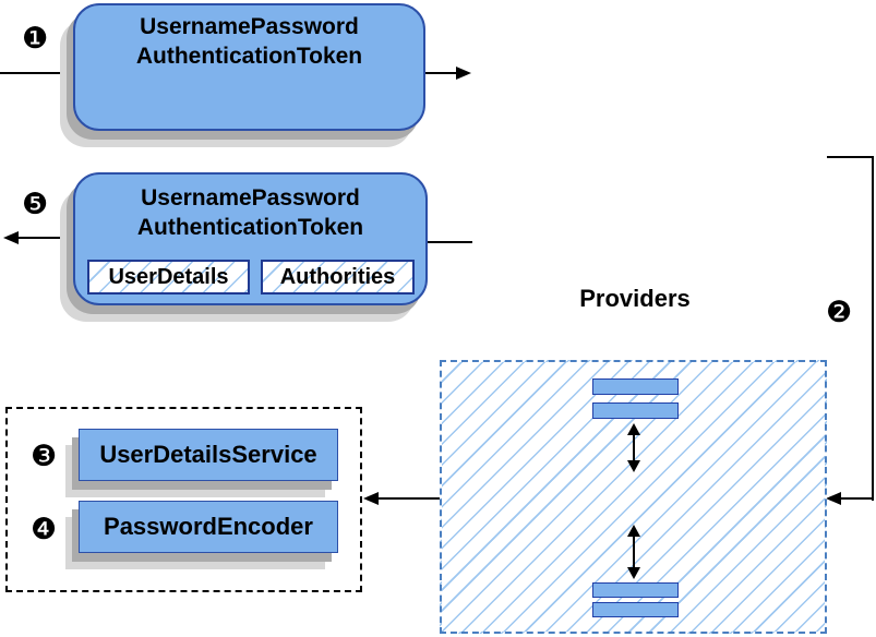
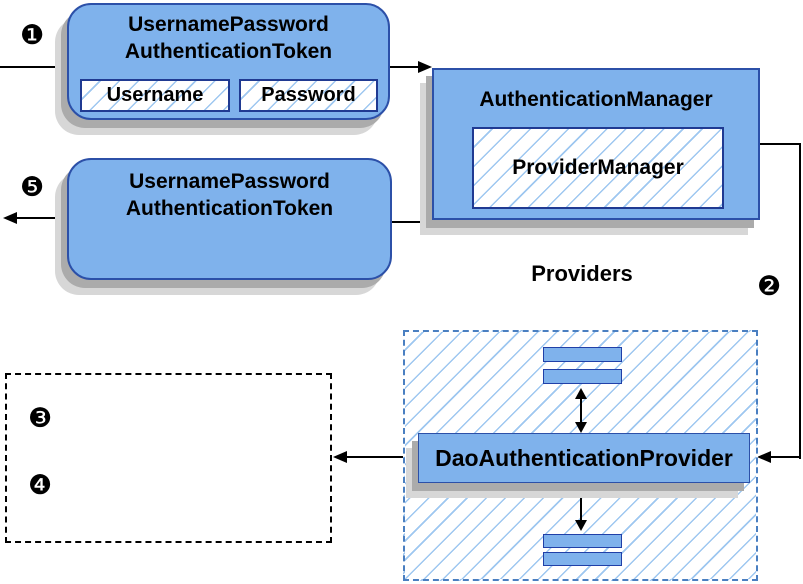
+ DaoAuthenticationProvider
  UsernamePassword
  AuthenticationToken
+ Username
+ Password
+ AuthenticationManager
+ ProviderManager
  UsernamePassword
  AuthenticationToken
- UserDetails
- Authorities
  Providers
- UserDetailsService
- PasswordEncoder
  ❶
  ❷
  ❸
  ❹
  ❺
